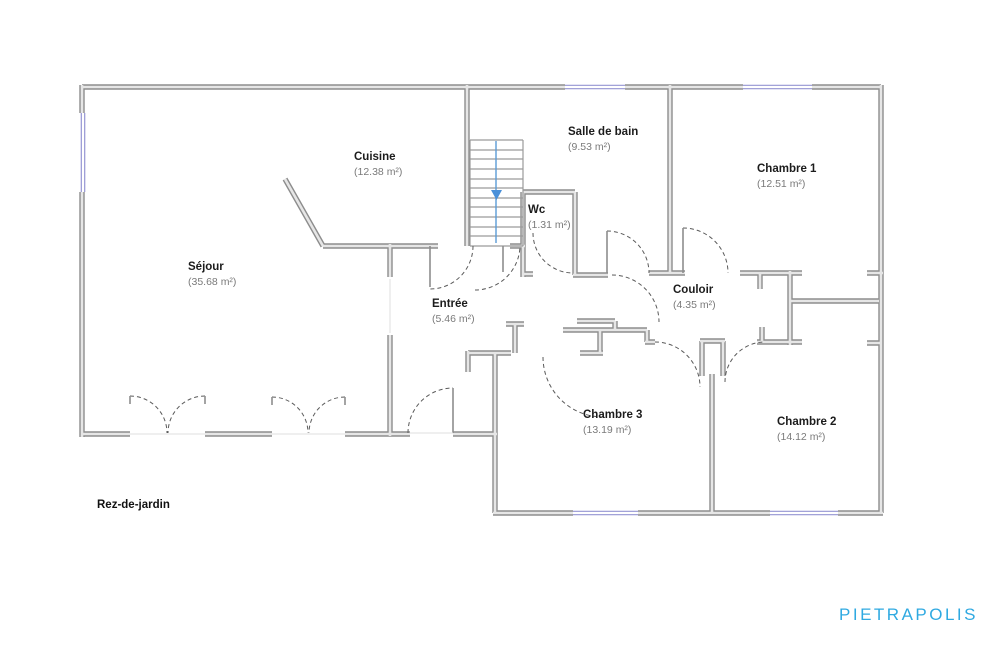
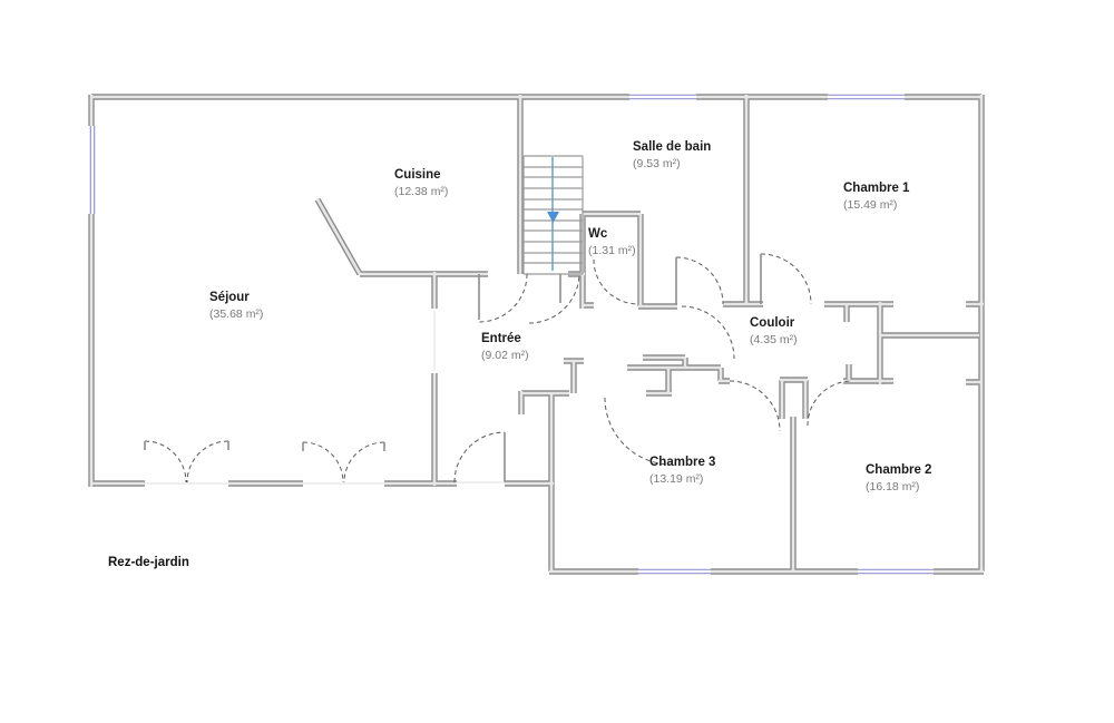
  Séjour
  (35.68 m²)
  Cuisine
  (12.38 m²)
  Salle de bain
  (9.53 m²)
  Wc
  (1.31 m²)
  Chambre 1
- (12.51 m²)
+ (15.49 m²)
  Entrée
- (5.46 m²)
+ (9.02 m²)
  Couloir
  (4.35 m²)
  Chambre 3
  (13.19 m²)
  Chambre 2
- (14.12 m²)
+ (16.18 m²)
  Rez-de-jardin
- PIETRAPOLIS
